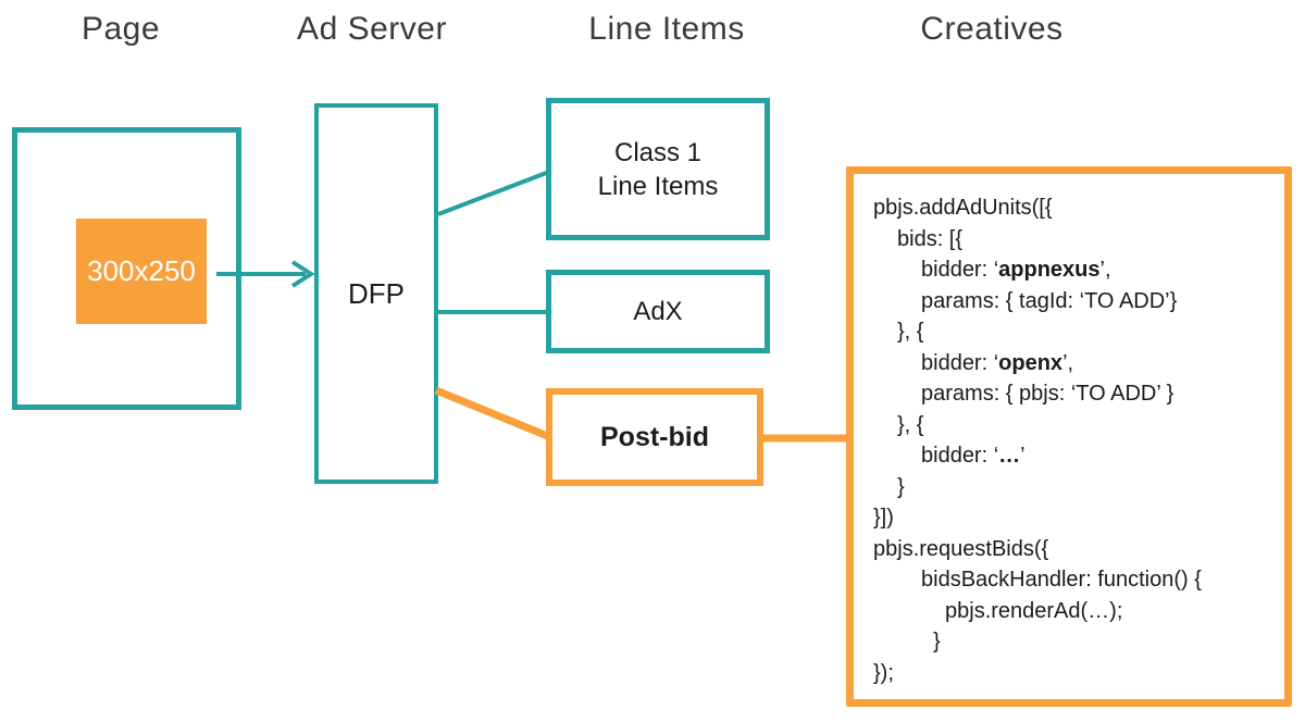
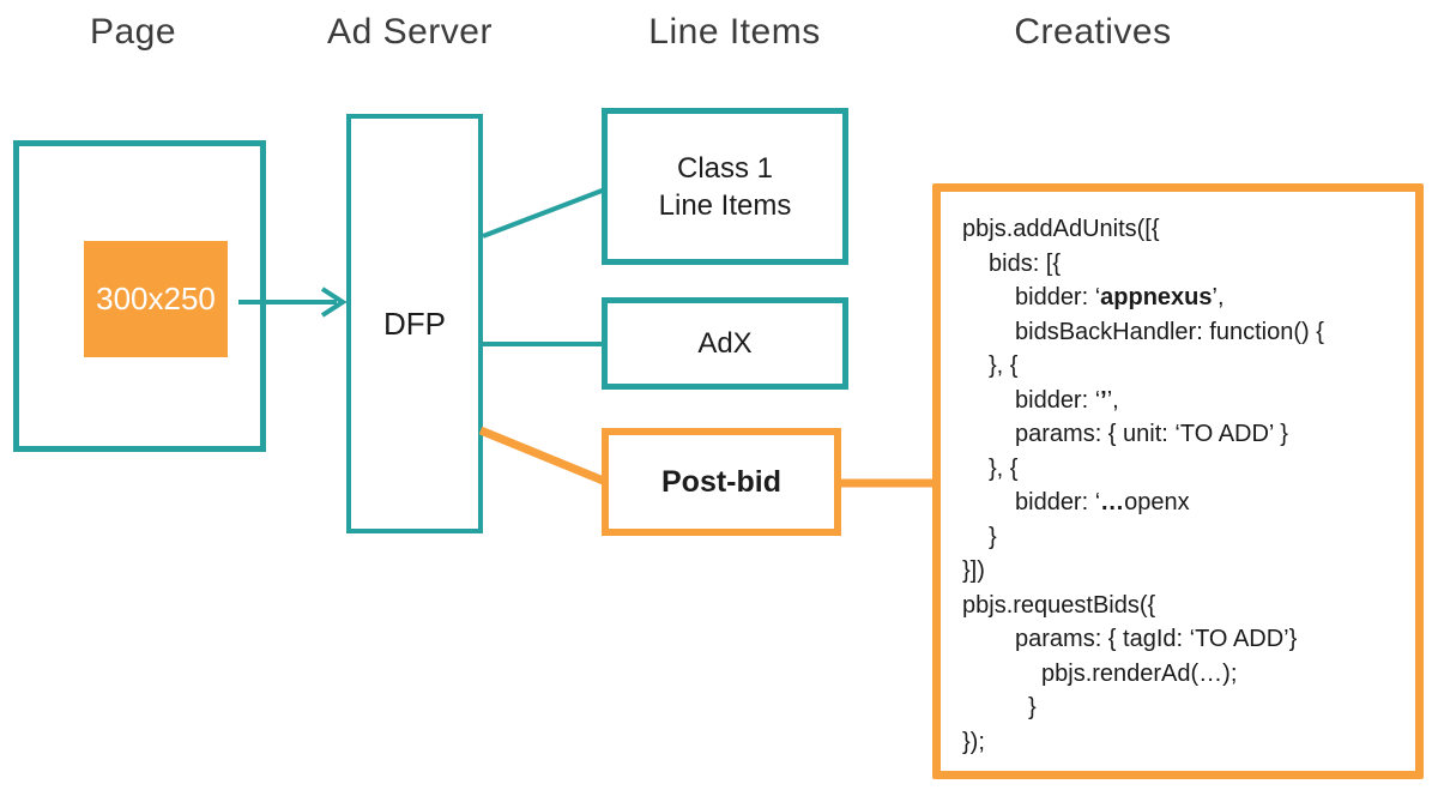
  Page
  Ad Server
  Line Items
  Creatives
  300x250
  DFP
  Class 1
  Line Items
  AdX
  Post-bid
  pbjs.addAdUnits([{
  bids: [{
  bidder: ‘appnexus’,
- params: { tagId: ‘TO ADD’}
+ bidsBackHandler: function() {
  }, {
- bidder: ‘openx’,
+ bidder: ‘’’,
- params: { pbjs: ‘TO ADD’ }
+ params: { unit: ‘TO ADD’ }
  }, {
- bidder: ‘…’
+ bidder: ‘…openx
  }
  }])
  pbjs.requestBids({
- bidsBackHandler: function() {
+ params: { tagId: ‘TO ADD’}
  pbjs.renderAd(…);
  }
  });
